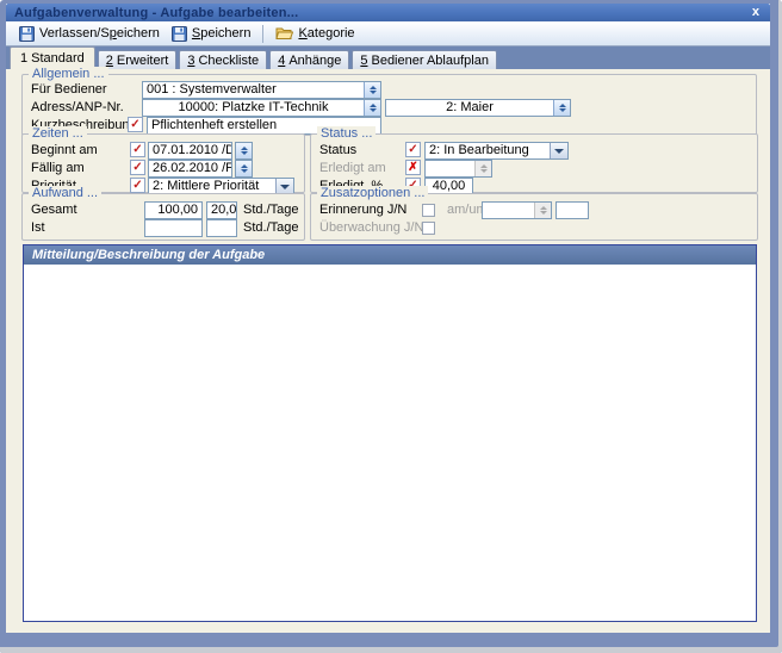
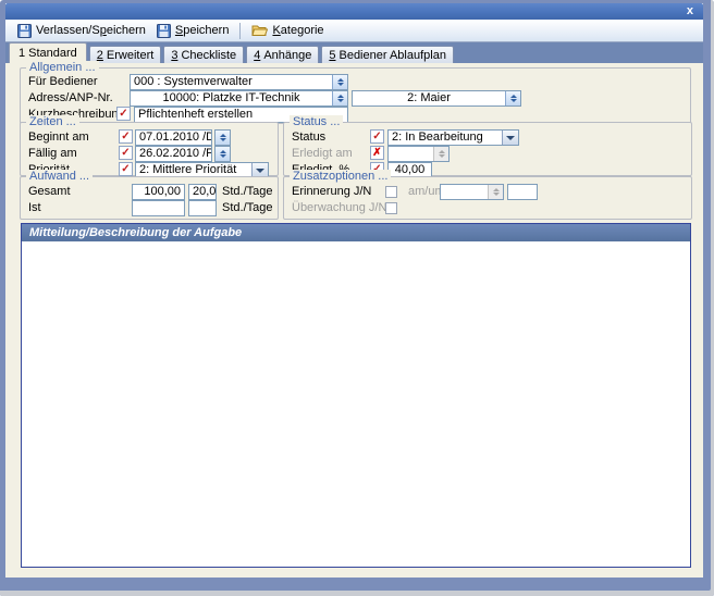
- Aufgabenverwaltung - Aufgabe bearbeiten...
  x
  Verlassen/Speichern
  Speichern
  Kategorie
  1
  Standard
  2
  Erweitert
  3
  Checkliste
  4
  Anhänge
  5
  Bediener Ablaufplan
  Allgemein ...
  Für Bediener
- 001 : Systemverwalter
+ 000 : Systemverwalter
  Adress/ANP-Nr.
  10000: Platzke IT-Technik
  2: Maier
  Kurzbeschreibun
  ✓
  Pflichtenheft erstellen
  Zeiten ...
  Beginnt am
  ✓
  07.01.2010 /D
  Fällig am
  ✓
  26.02.2010 /F
  ✓
  2: Mittlere Priorität
  Status ...
  Status
  ✓
  2: In Bearbeitung
  Erledigt am
  ✗
  40,00
  Aufwand ...
  Gesamt
  100,00
  20,0
  Std./Tage
  Ist
  Std./Tage
  Zusatzoptionen ...
  Erinnerung J/N
  am/u
  Überwachung J/N
  Mitteilung/Beschreibung der Aufgabe
